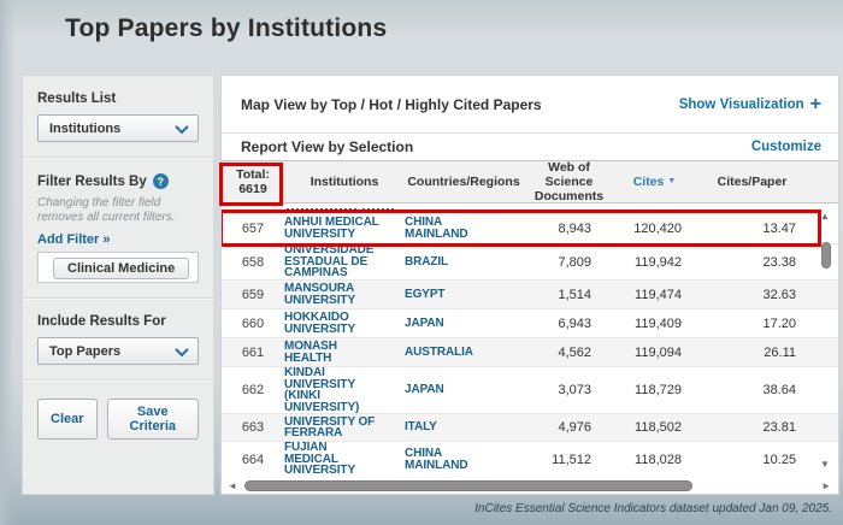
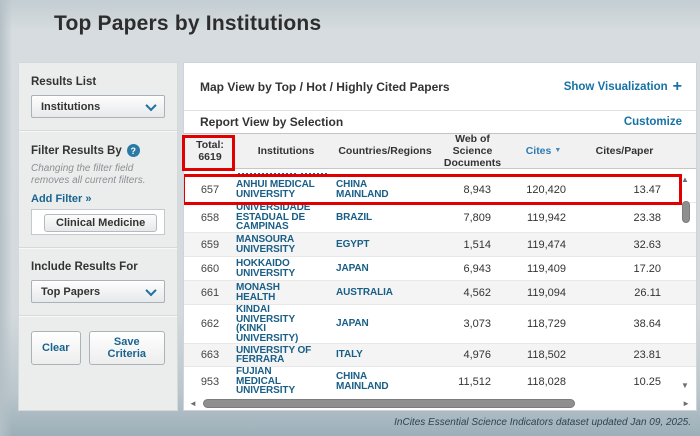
  Top Papers by Institutions
  Results List
  Institutions
  Filter Results By
  ?
  Changing the filter field removes all current filters.
  Add Filter »
  Clinical Medicine
  Include Results For
  Top Papers
  Clear
  Save Criteria
  Map View by Top / Hot / Highly Cited Papers
  Show Visualization
  +
  Report View by Selection
  Customize
  Total:
  6619
  Institutions
  Countries/Regions
  Web of Science Documents
  Cites
  Cites/Paper
  657
  ANHUI MEDICAL UNIVERSITY
  CHINA MAINLAND
  8,943
  120,420
  13.47
  658
  UNIVERSIDADE ESTADUAL DE CAMPINAS
  BRAZIL
  7,809
  119,942
  23.38
  659
  MANSOURA UNIVERSITY
  EGYPT
  1,514
  119,474
  32.63
  660
  HOKKAIDO UNIVERSITY
  JAPAN
  6,943
  119,409
  17.20
  661
  MONASH HEALTH
  AUSTRALIA
  4,562
  119,094
  26.11
  662
  KINDAI UNIVERSITY (KINKI UNIVERSITY)
  JAPAN
  3,073
  118,729
  38.64
  663
  UNIVERSITY OF FERRARA
  ITALY
  4,976
  118,502
  23.81
- 664
+ 953
  FUJIAN MEDICAL UNIVERSITY
  CHINA MAINLAND
  11,512
  118,028
  10.25
  ▲
  ▼
  ◄
  ►
  InCites Essential Science Indicators dataset updated Jan 09, 2025.
